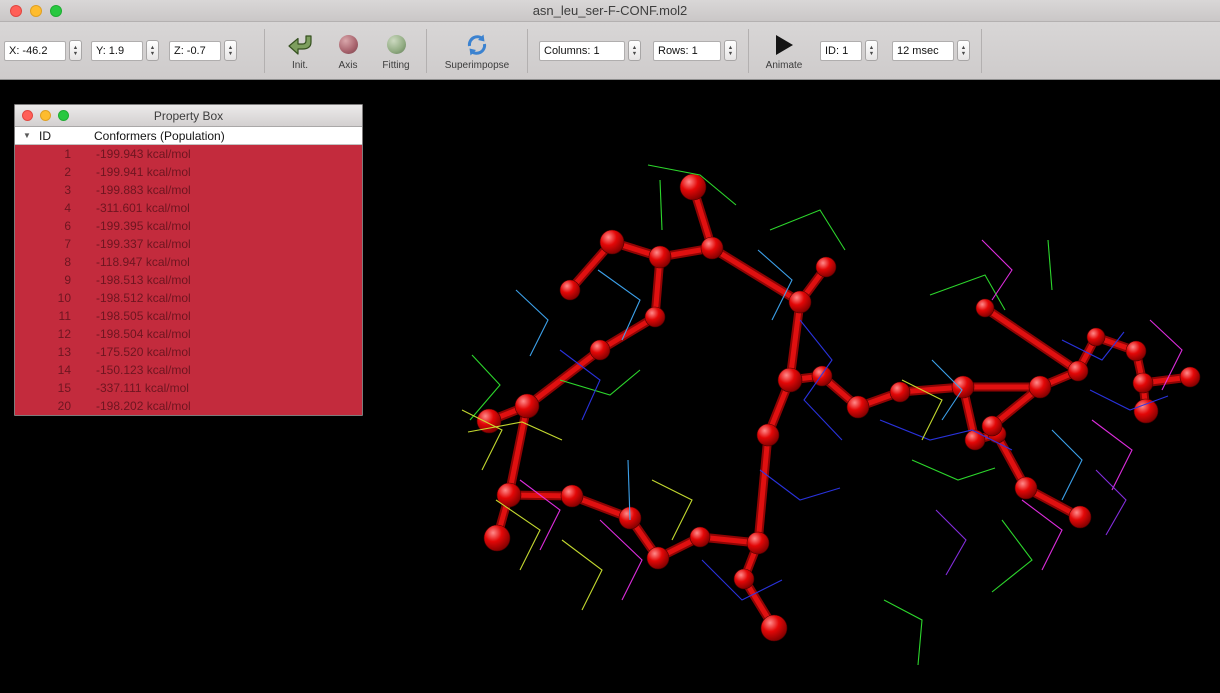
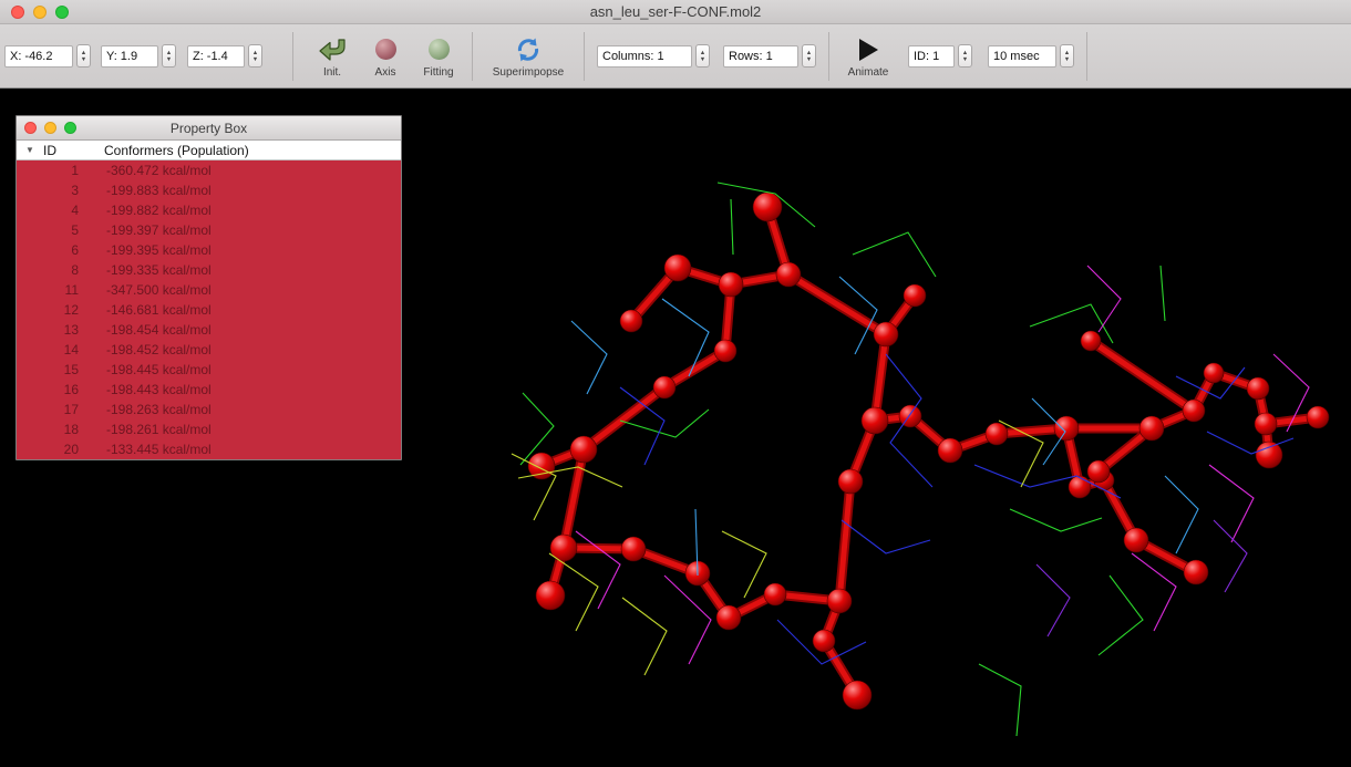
  asn_leu_ser-F-CONF.mol2
  X:
  -46.2
  Y:
  1.9
  Z:
- -0.7
+ -1.4
  Init.
  Axis
  Fitting
  Superimpopse
  Columns:
  1
  Rows:
  1
  Animate
  ID:
  1
- 12 msec
+ 10 msec
  Property Box
  ▼
  ID
  Conformers (Population)
  1
- -199.943 kcal/mol
+ -360.472 kcal/mol
- 2
- -199.941 kcal/mol
  3
  -199.883 kcal/mol
  4
- -311.601 kcal/mol
+ -199.882 kcal/mol
+ 5
+ -199.397 kcal/mol
  6
  -199.395 kcal/mol
- 7
- -199.337 kcal/mol
  8
- -118.947 kcal/mol
+ -199.335 kcal/mol
- 9
- -198.513 kcal/mol
- 10
- -198.512 kcal/mol
  11
- -198.505 kcal/mol
+ -347.500 kcal/mol
  12
- -198.504 kcal/mol
+ -146.681 kcal/mol
  13
- -175.520 kcal/mol
+ -198.454 kcal/mol
  14
- -150.123 kcal/mol
+ -198.452 kcal/mol
  15
- -337.111 kcal/mol
+ -198.445 kcal/mol
+ 16
+ -198.443 kcal/mol
+ 17
+ -198.263 kcal/mol
+ 18
+ -198.261 kcal/mol
  20
- -198.202 kcal/mol
+ -133.445 kcal/mol
